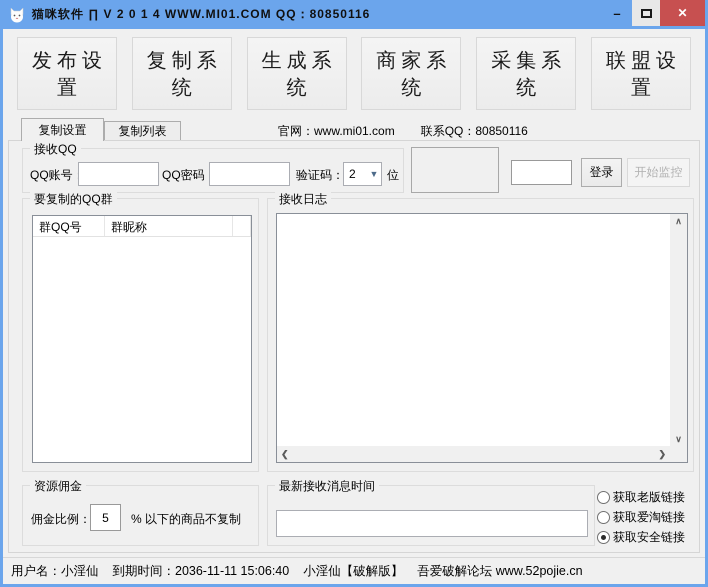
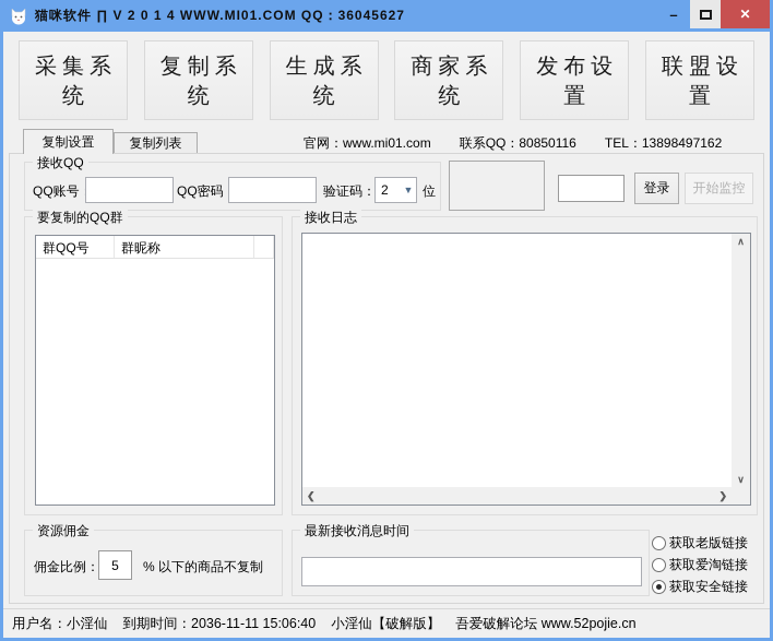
- 猫咪软件 ∏ V 2 0 1 4 WWW.MI01.COM QQ：80850116
+ 猫咪软件 ∏ V 2 0 1 4 WWW.MI01.COM QQ：36045627
  –
  ✕
- 发布设置
+ 采集系统
  复制系统
  生成系统
  商家系统
- 采集系统
+ 发布设置
  联盟设置
  复制设置
  复制列表
  官网：www.mi01.com
  联系QQ：80850116
+ TEL：13898497162
  接收QQ
  QQ账号
  QQ密码
  验证码：
  2
  ▼
  位
  登录
  开始监控
  要复制的QQ群
  群QQ号
  群昵称
  接收日志
  ∧
  ∨
  ❮
  ❯
  资源佣金
  佣金比例：
  5
  % 以下的商品不复制
  最新接收消息时间
  获取老版链接
  获取爱淘链接
  获取安全链接
  用户名：小淫仙
  到期时间：2036-11-11 15:06:40
  小淫仙【破解版】
  吾爱破解论坛 www.52pojie.cn
